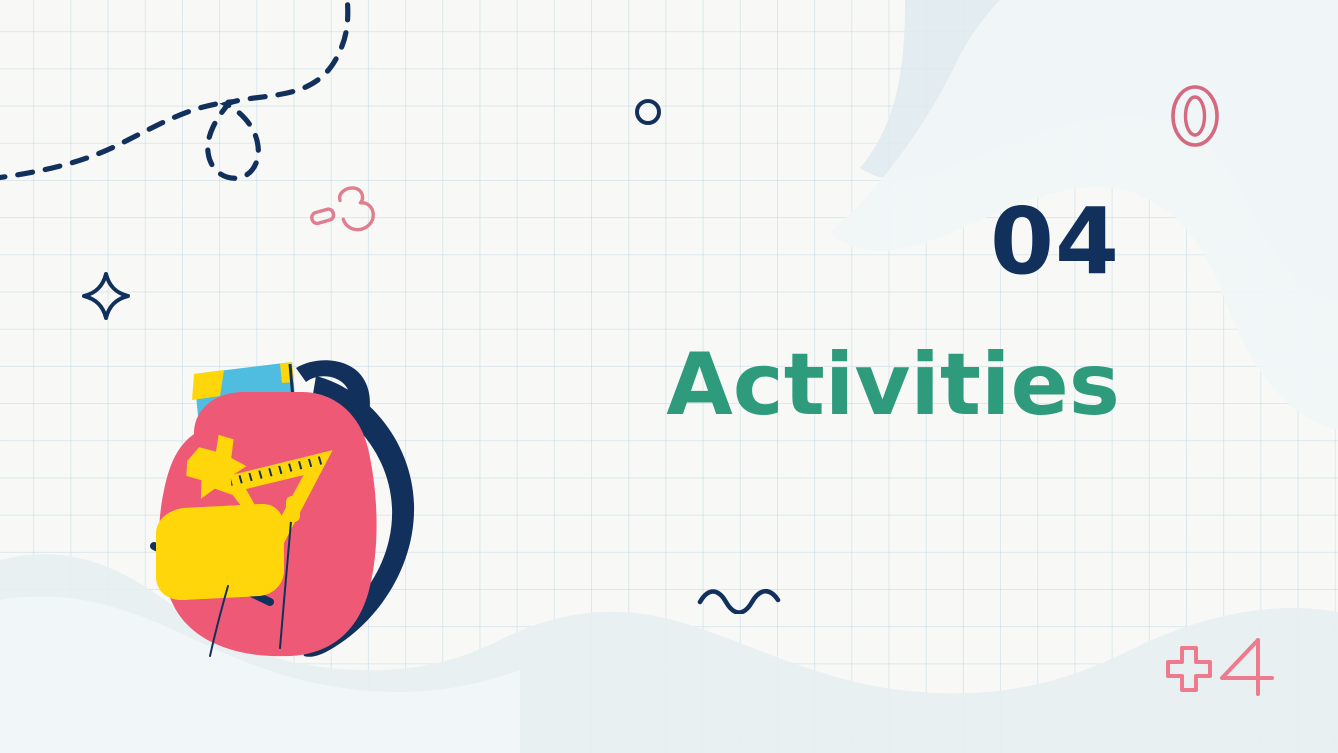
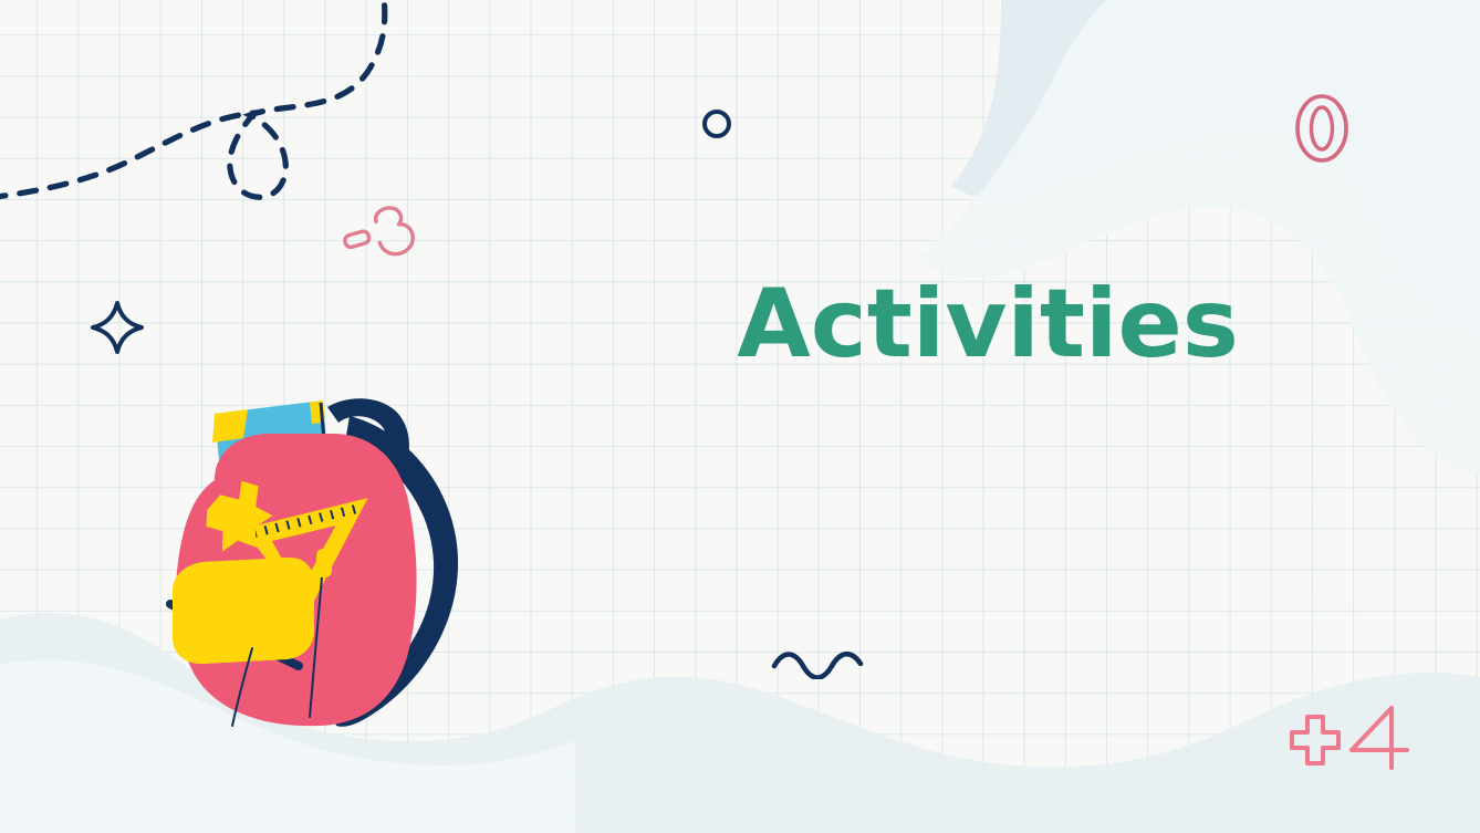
- 04
  Activities
